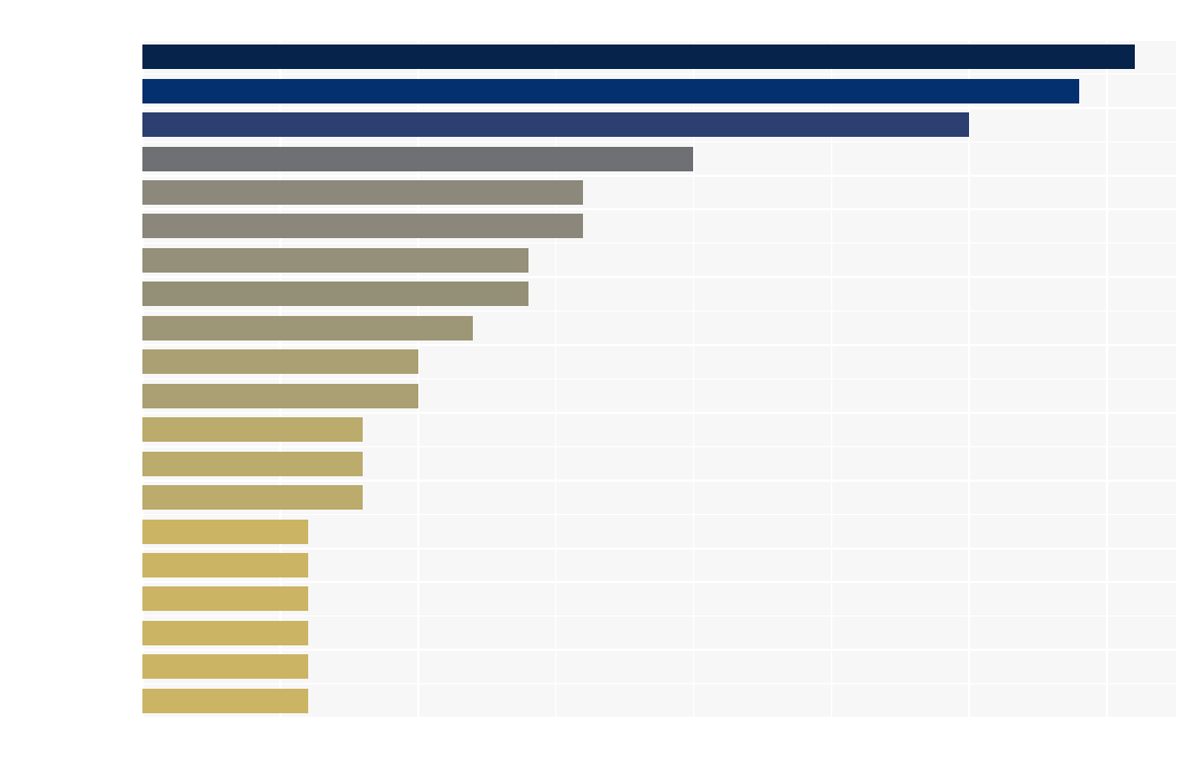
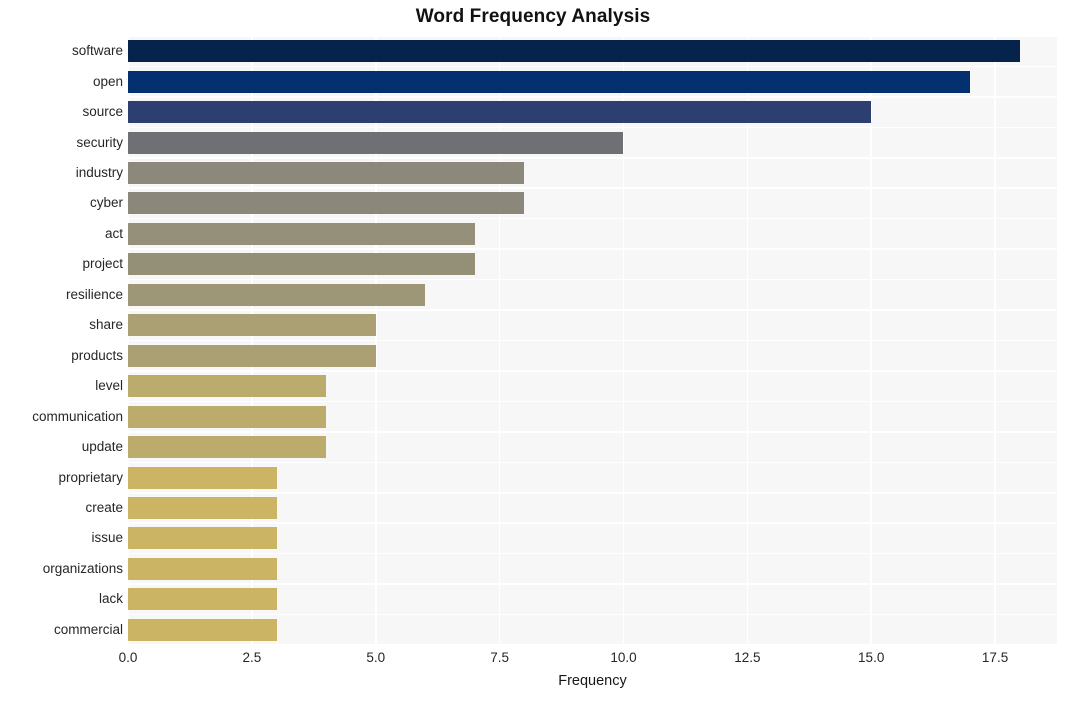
+ Word Frequency Analysis
+ software
+ open
+ source
+ security
+ industry
+ cyber
+ act
+ project
+ resilience
+ share
+ products
+ level
+ communication
+ update
+ proprietary
+ create
+ issue
+ organizations
+ lack
+ commercial
+ 0.0
+ 2.5
+ 5.0
+ 7.5
+ 10.0
+ 12.5
+ 15.0
+ 17.5
+ Frequency
